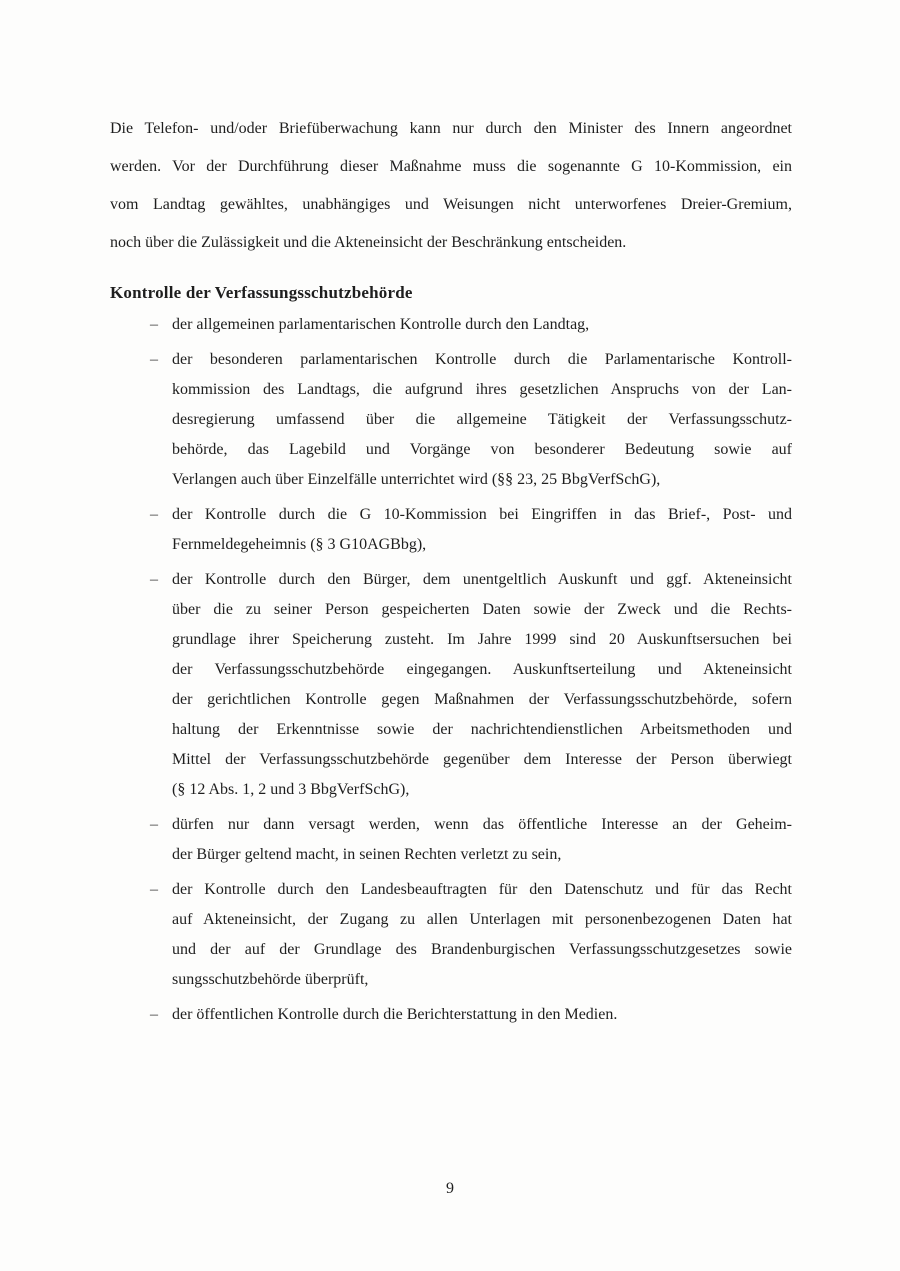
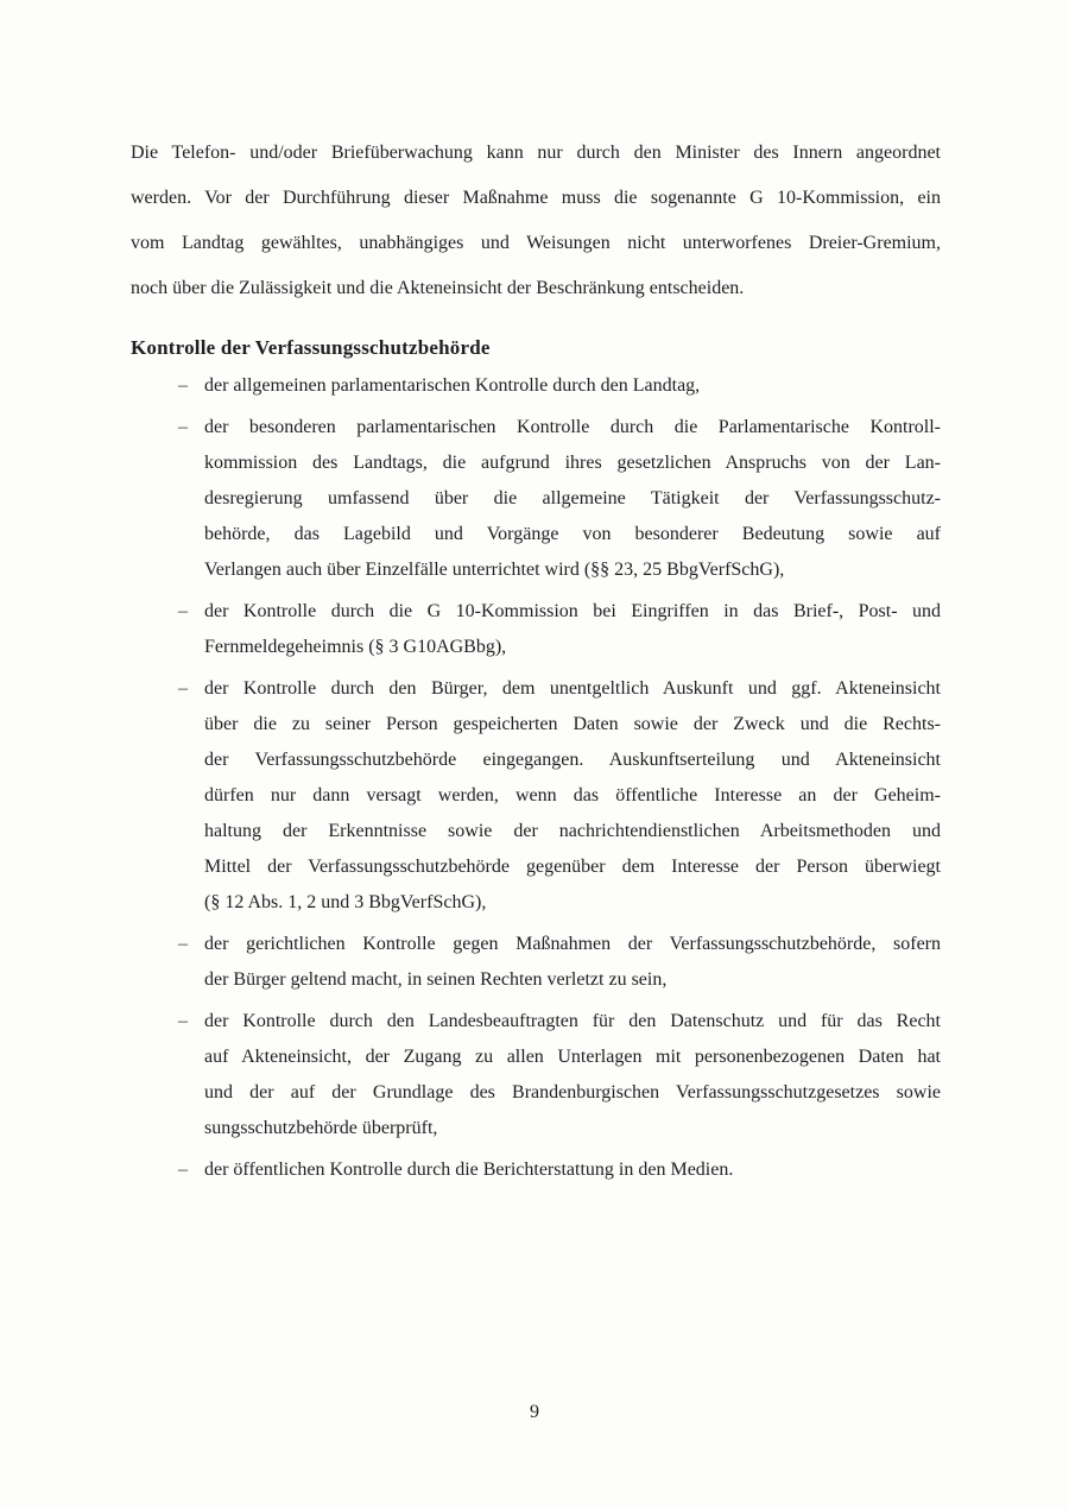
  Die Telefon- und/oder Briefüberwachung kann nur durch den Minister des Innern angeordnet
  werden. Vor der Durchführung dieser Maßnahme muss die sogenannte G 10-Kommission, ein
  vom Landtag gewähltes, unabhängiges und Weisungen nicht unterworfenes Dreier-Gremium,
  noch über die Zulässigkeit und die Akteneinsicht der Beschränkung entscheiden.
  Kontrolle der Verfassungsschutzbehörde
  –
  der allgemeinen parlamentarischen Kontrolle durch den Landtag,
  –
  der besonderen parlamentarischen Kontrolle durch die Parlamentarische Kontroll-
  kommission des Landtags, die aufgrund ihres gesetzlichen Anspruchs von der Lan-
  desregierung umfassend über die allgemeine Tätigkeit der Verfassungsschutz-
  behörde, das Lagebild und Vorgänge von besonderer Bedeutung sowie auf
  Verlangen auch über Einzelfälle unterrichtet wird (§§ 23, 25 BbgVerfSchG),
  –
  der Kontrolle durch die G 10-Kommission bei Eingriffen in das Brief-, Post- und
  Fernmeldegeheimnis (§ 3 G10AGBbg),
  –
  der Kontrolle durch den Bürger, dem unentgeltlich Auskunft und ggf. Akteneinsicht
  über die zu seiner Person gespeicherten Daten sowie der Zweck und die Rechts-
- grundlage ihrer Speicherung zusteht. Im Jahre 1999 sind 20 Auskunftsersuchen bei
  der Verfassungsschutzbehörde eingegangen. Auskunftserteilung und Akteneinsicht
- der gerichtlichen Kontrolle gegen Maßnahmen der Verfassungsschutzbehörde, sofern
+ dürfen nur dann versagt werden, wenn das öffentliche Interesse an der Geheim-
  haltung der Erkenntnisse sowie der nachrichtendienstlichen Arbeitsmethoden und
  Mittel der Verfassungsschutzbehörde gegenüber dem Interesse der Person überwiegt
  (§ 12 Abs. 1, 2 und 3 BbgVerfSchG),
  –
- dürfen nur dann versagt werden, wenn das öffentliche Interesse an der Geheim-
+ der gerichtlichen Kontrolle gegen Maßnahmen der Verfassungsschutzbehörde, sofern
  der Bürger geltend macht, in seinen Rechten verletzt zu sein,
  –
  der Kontrolle durch den Landesbeauftragten für den Datenschutz und für das Recht
  auf Akteneinsicht, der Zugang zu allen Unterlagen mit personenbezogenen Daten hat
  und der auf der Grundlage des Brandenburgischen Verfassungsschutzgesetzes sowie
  sungsschutzbehörde überprüft,
  –
  der öffentlichen Kontrolle durch die Berichterstattung in den Medien.
  9
